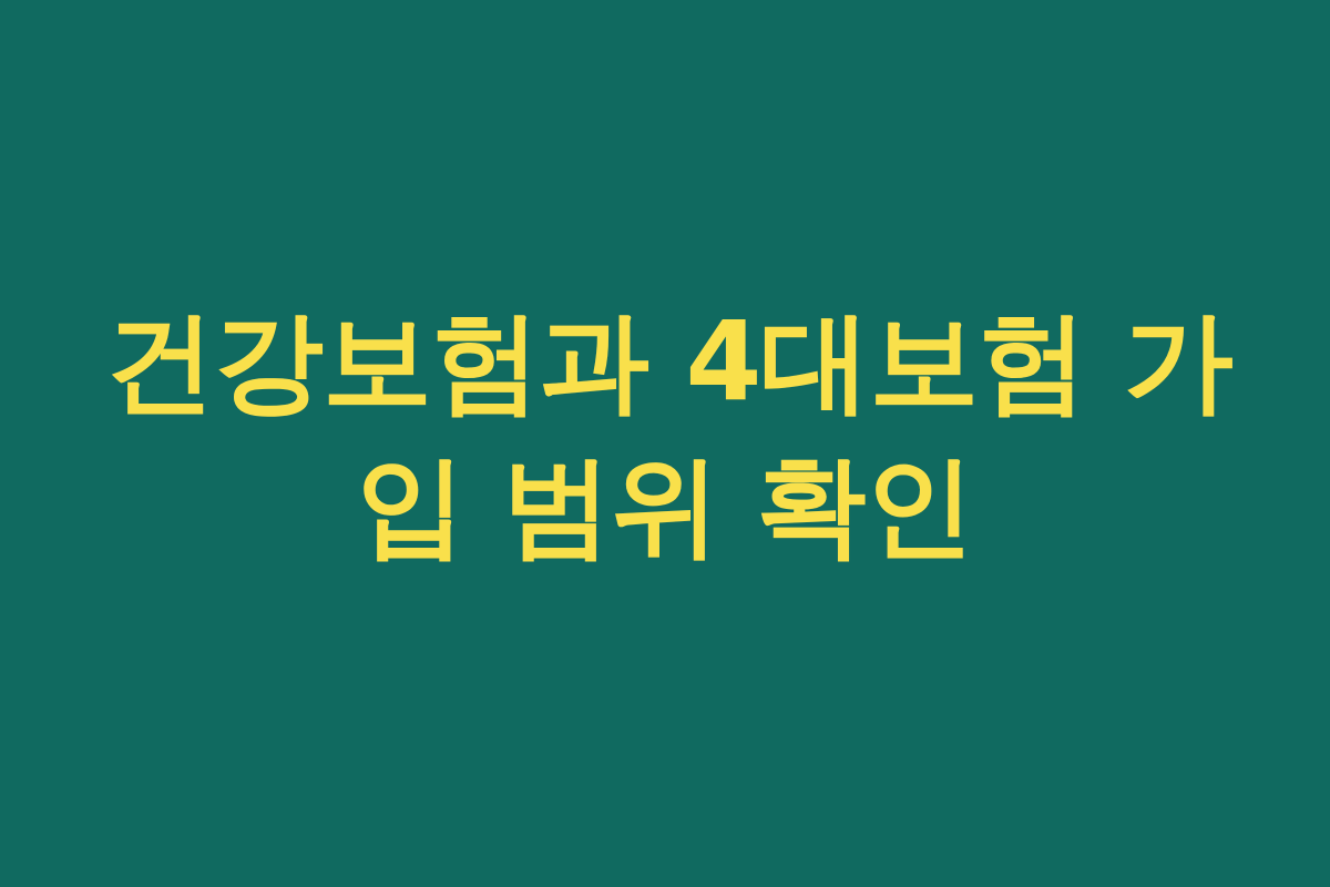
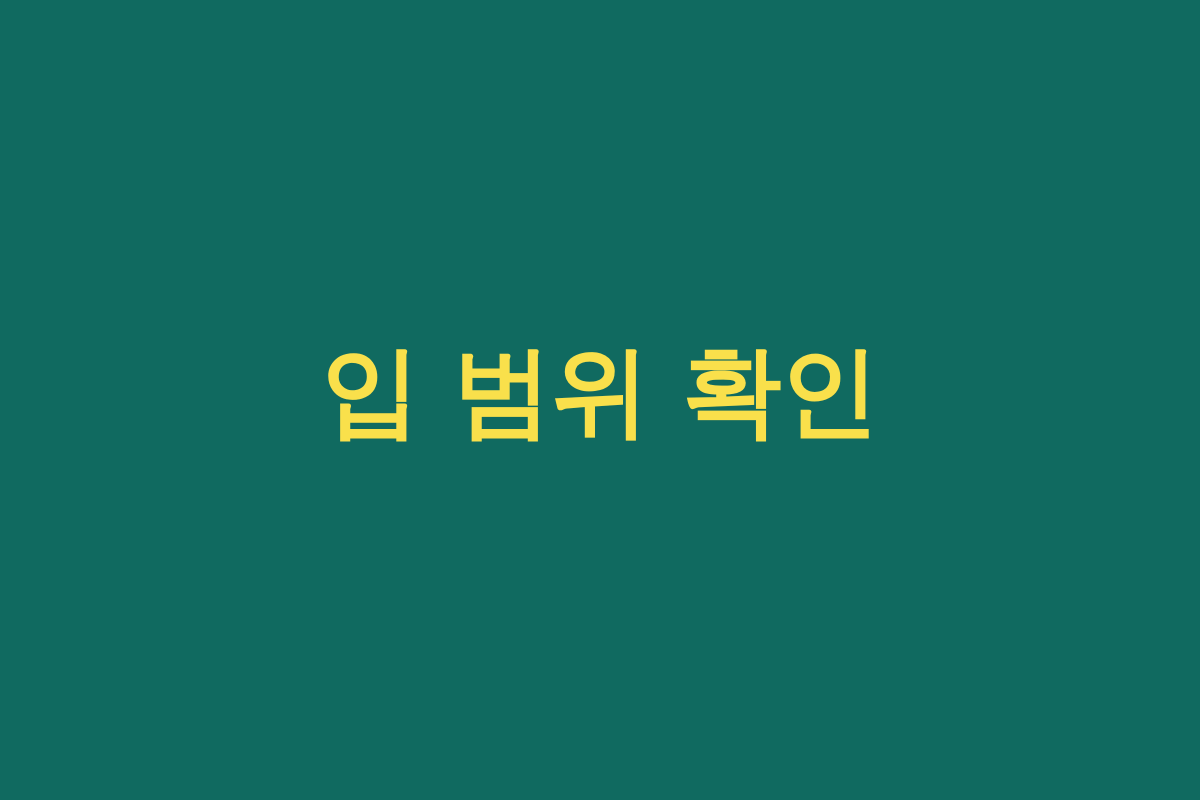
- 건강보험과 4대보험 가
  입 범위 확인
